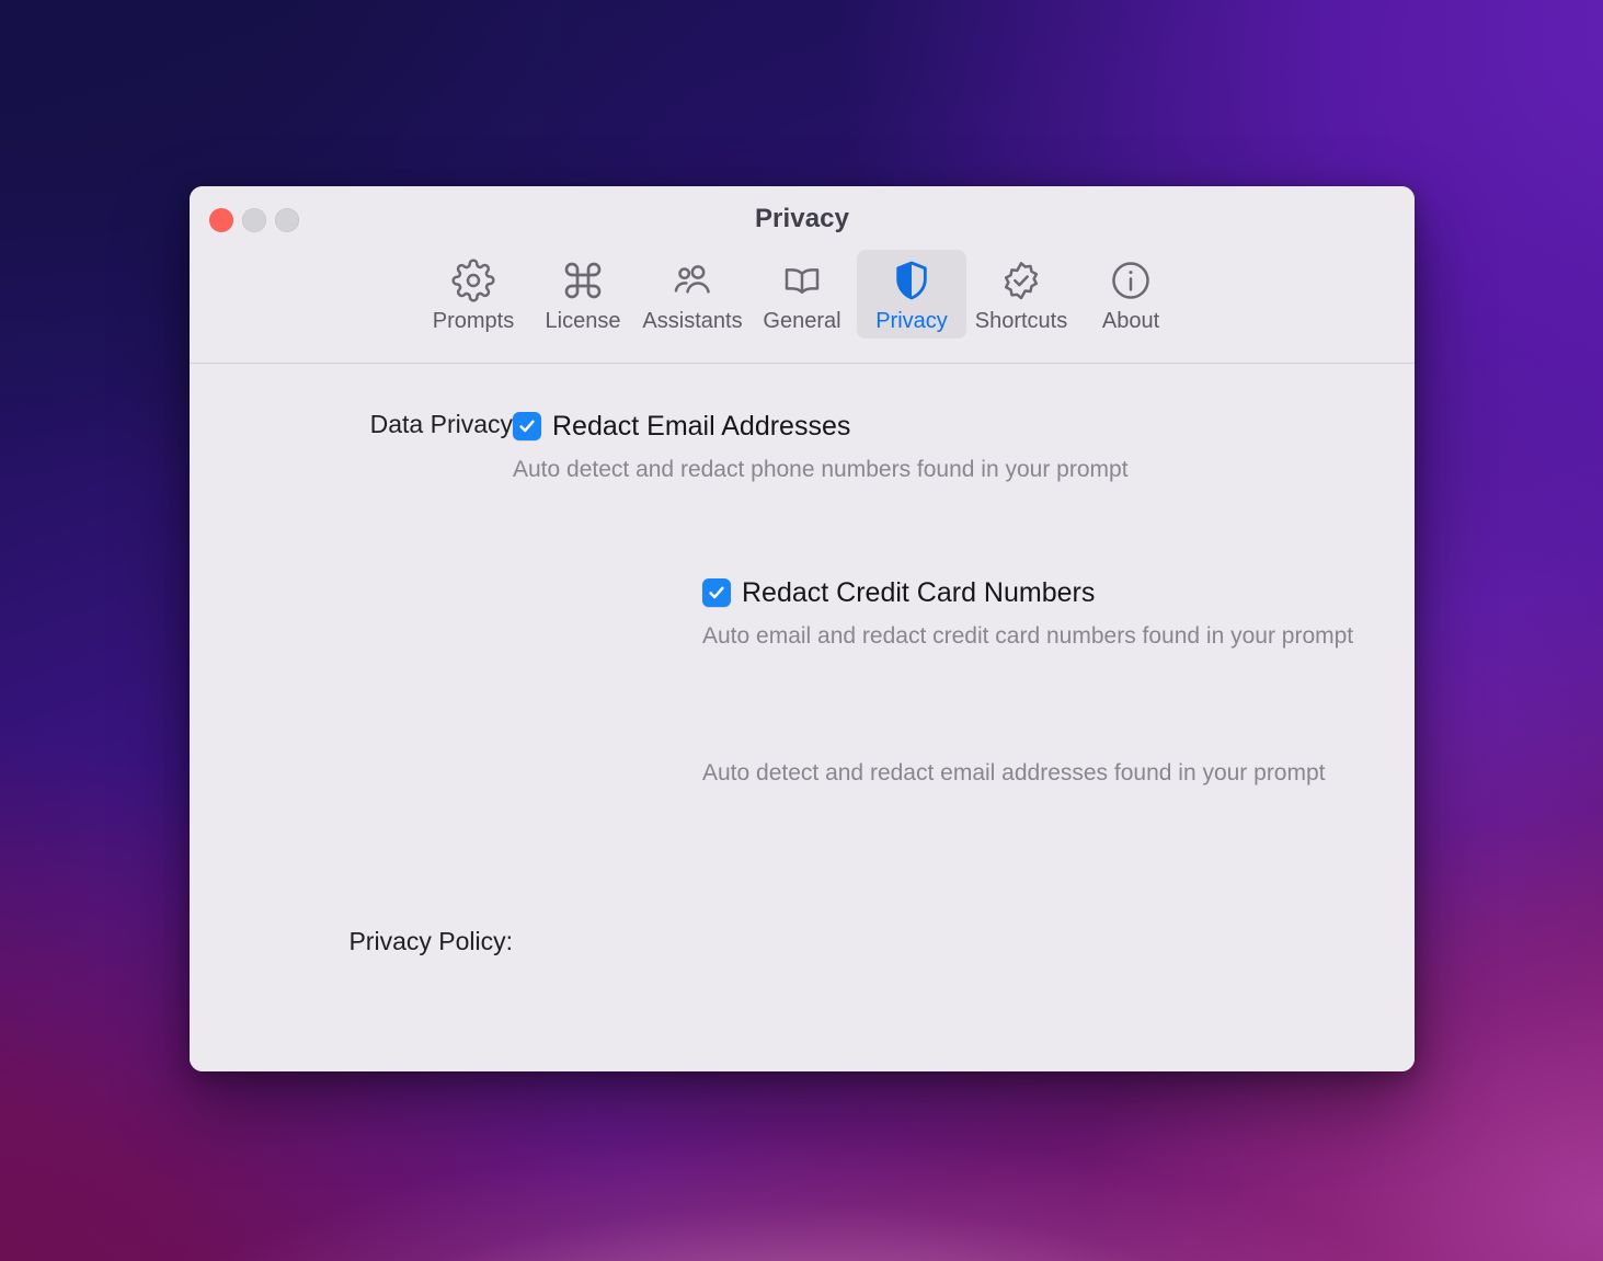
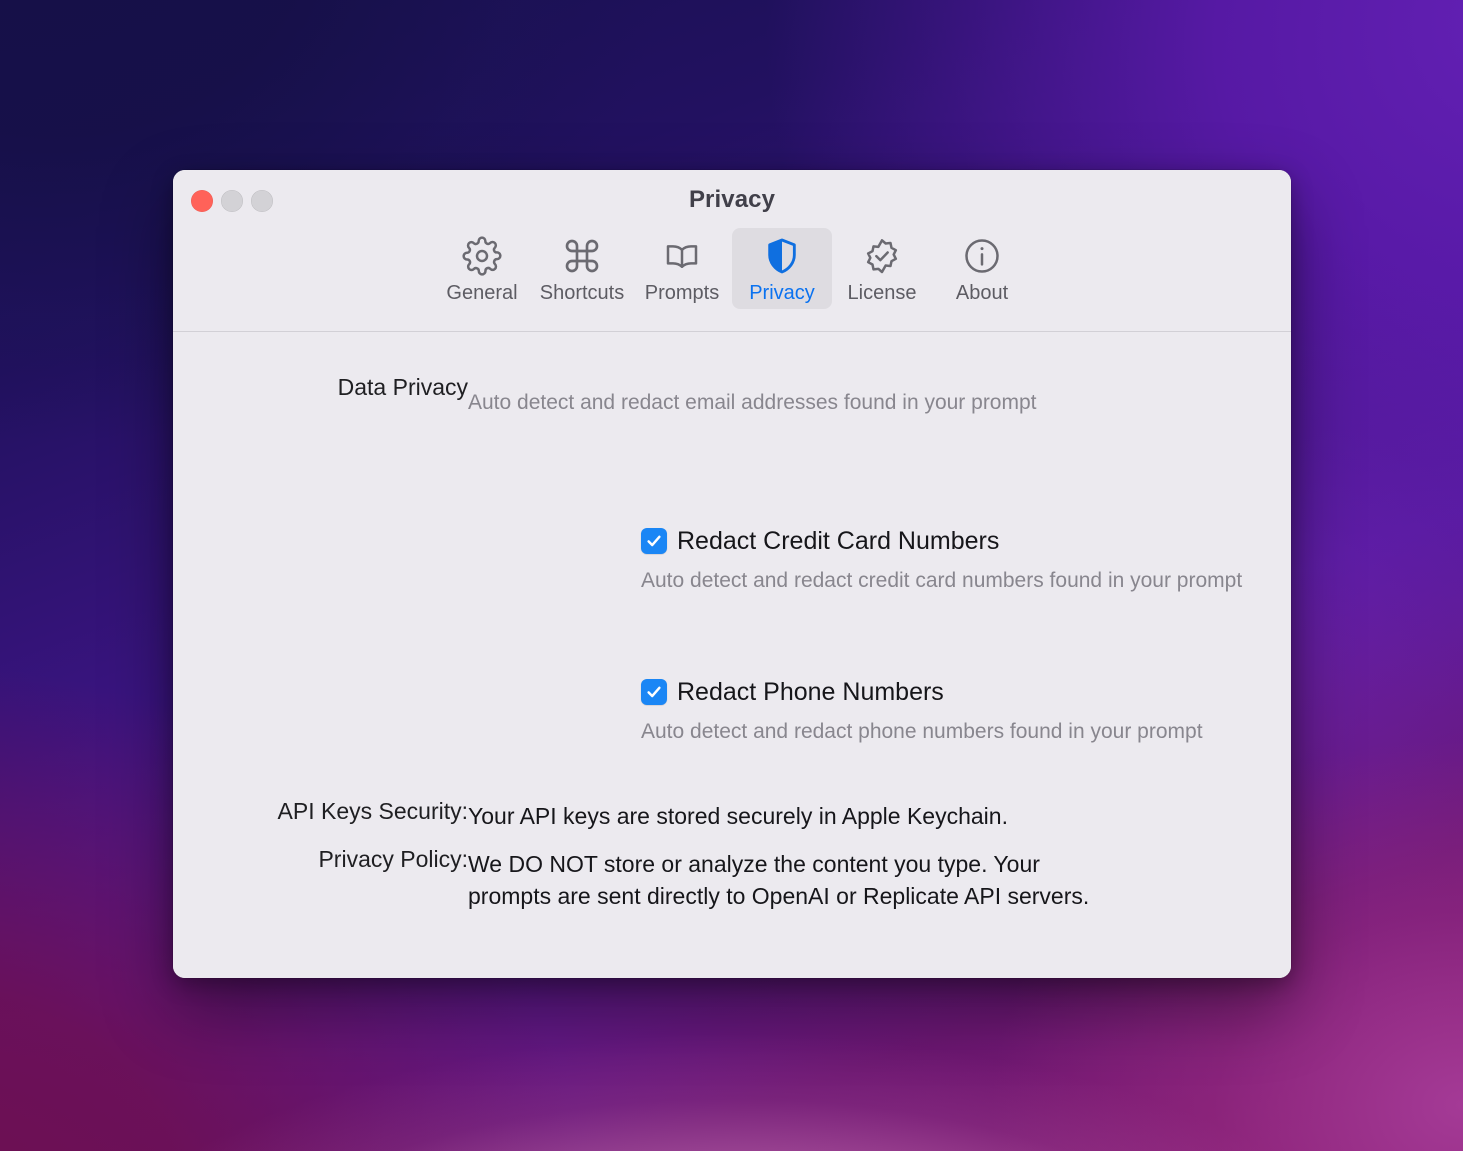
  Privacy
- Prompts
+ General
- License
+ Shortcuts
- Assistants
- General
+ Prompts
  Privacy
- Shortcuts
+ License
  About
  Data Privacy
- Redact Email Addresses
- Auto detect and redact phone numbers found in your prompt
+ Auto detect and redact email addresses found in your prompt
  Redact Credit Card Numbers
- Auto email and redact credit card numbers found in your prompt
+ Auto detect and redact credit card numbers found in your prompt
+ Redact Phone Numbers
- Auto detect and redact email addresses found in your prompt
+ Auto detect and redact phone numbers found in your prompt
+ API Keys Security:
+ Your API keys are stored securely in Apple Keychain.
  Privacy Policy:
+ We DO NOT store or analyze the content you type. Your prompts are sent directly to OpenAI or Replicate API servers.
